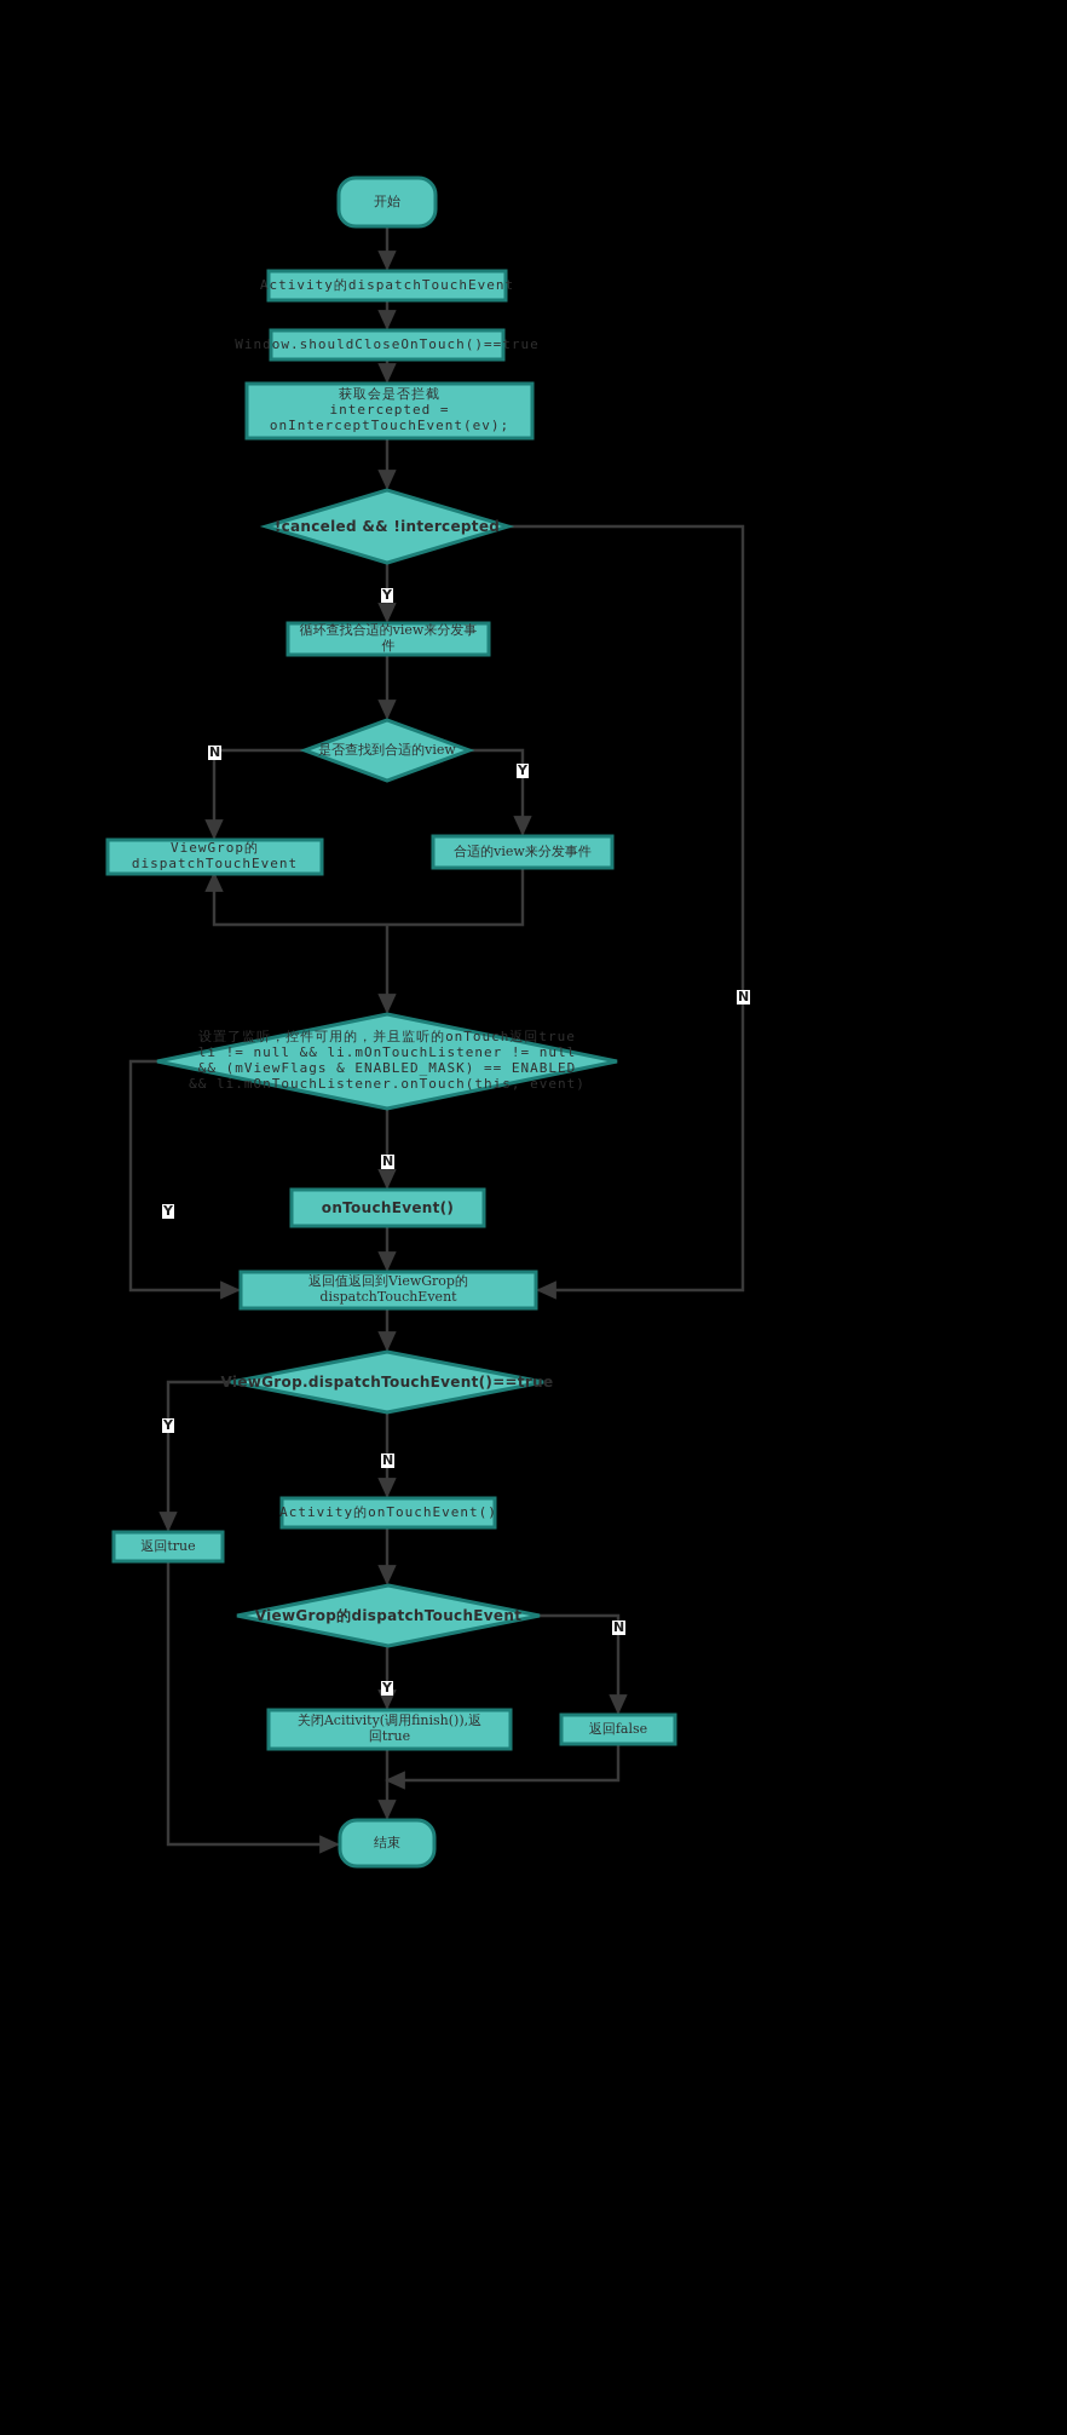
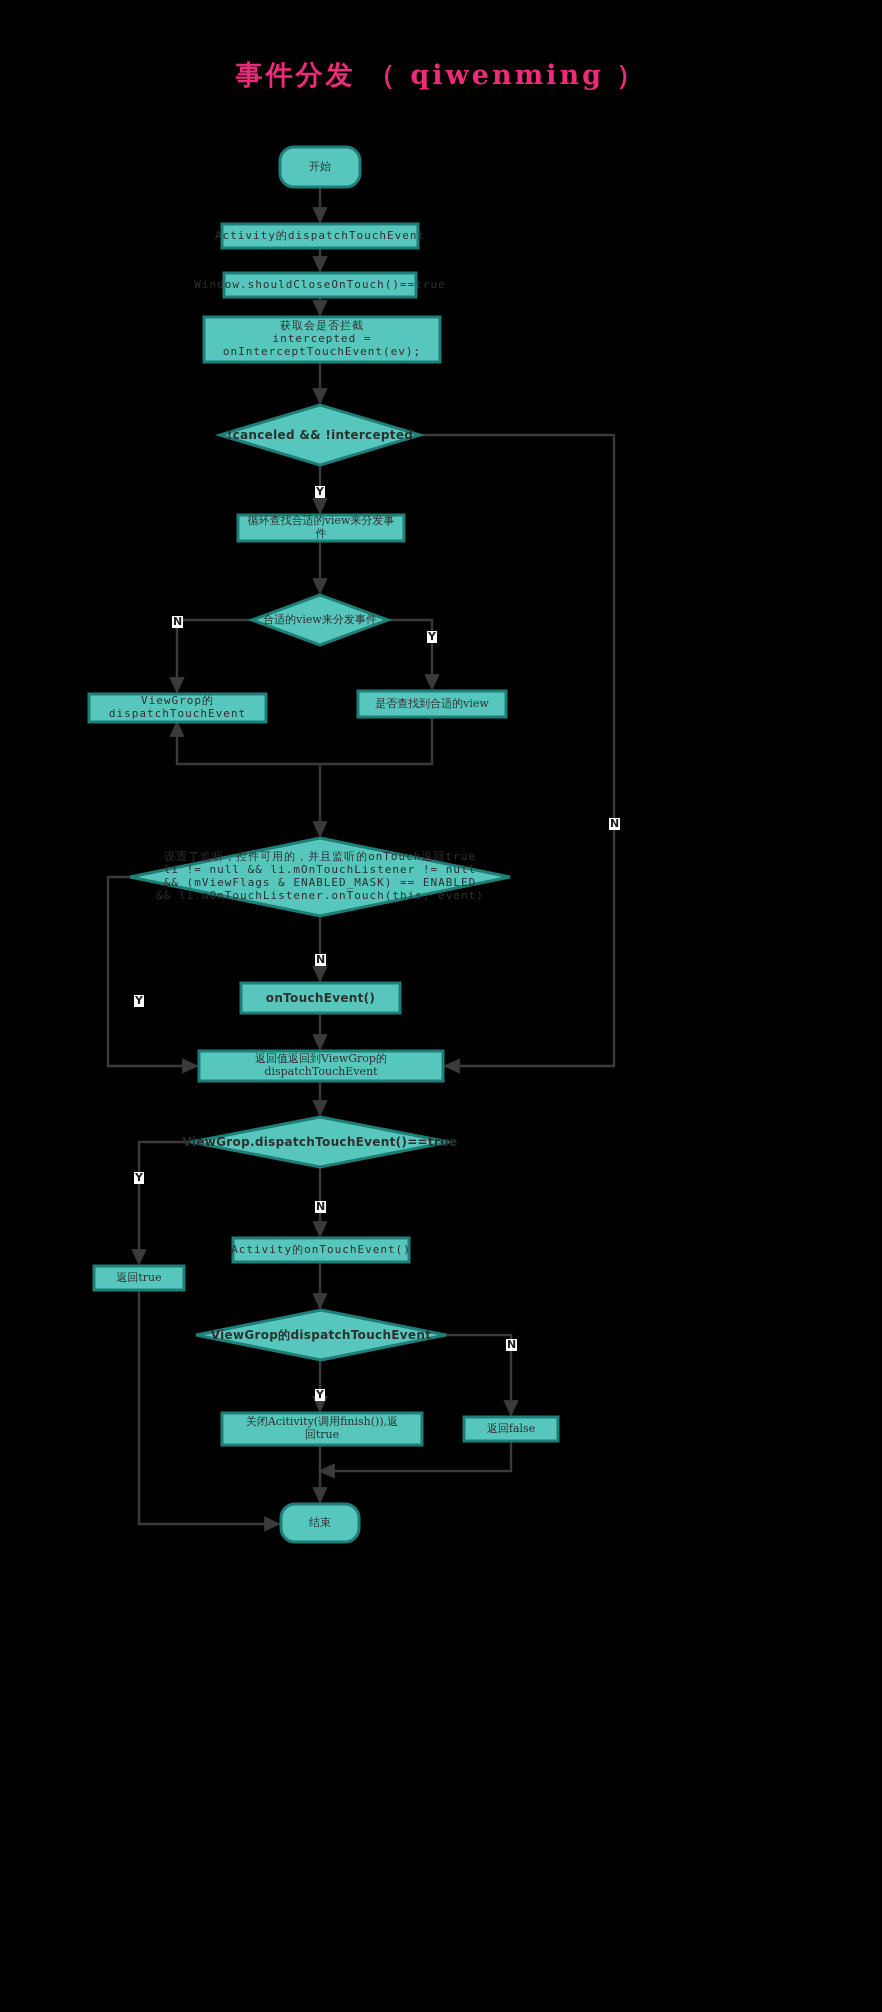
+ 事件分发 （ qiwenming ）
  开始
  Activity的dispatchTouchEvent
  Window.shouldCloseOnTouch()==true
  获取会是否拦截
  intercepted =
  onInterceptTouchEvent(ev);
  !canceled && !intercepted
  循环查找合适的view来分发事
  件
- 是否查找到合适的view
+ 合适的view来分发事件
  ViewGrop的
  dispatchTouchEvent
- 合适的view来分发事件
+ 是否查找到合适的view
  设置了监听，控件可用的，并且监听的onTouch返回true
  li != null && li.mOnTouchListener != null
  && (mViewFlags & ENABLED_MASK) == ENABLED
  && li.mOnTouchListener.onTouch(this, event)
  onTouchEvent()
  返回值返回到ViewGrop的
  dispatchTouchEvent
  ViewGrop.dispatchTouchEvent()==true
  Activity的onTouchEvent()
  返回true
  ViewGrop的dispatchTouchEvent
  关闭Acitivity(调用finish()),返
  回true
  返回false
  结束
  Y
  N
  N
  Y
  N
  Y
  Y
  N
  Y
  N
